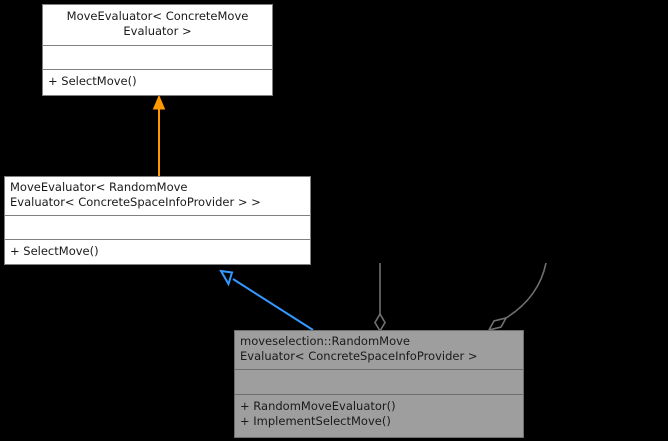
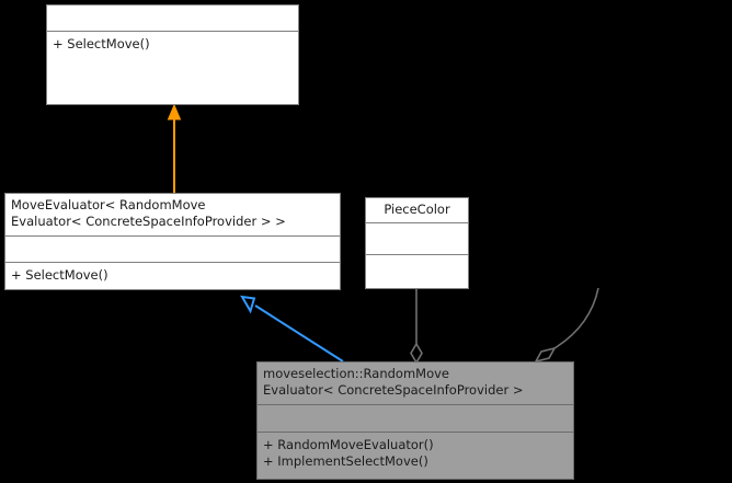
- MoveEvaluator< ConcreteMove
- Evaluator >
  + SelectMove()
  MoveEvaluator< RandomMove
  Evaluator< ConcreteSpaceInfoProvider > >
  + SelectMove()
+ PieceColor
  moveselection::RandomMove
  Evaluator< ConcreteSpaceInfoProvider >
  + RandomMoveEvaluator()
  + ImplementSelectMove()
